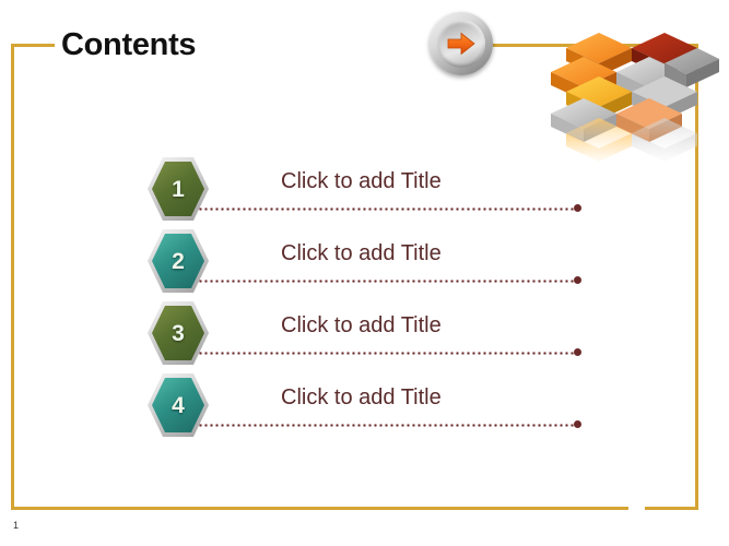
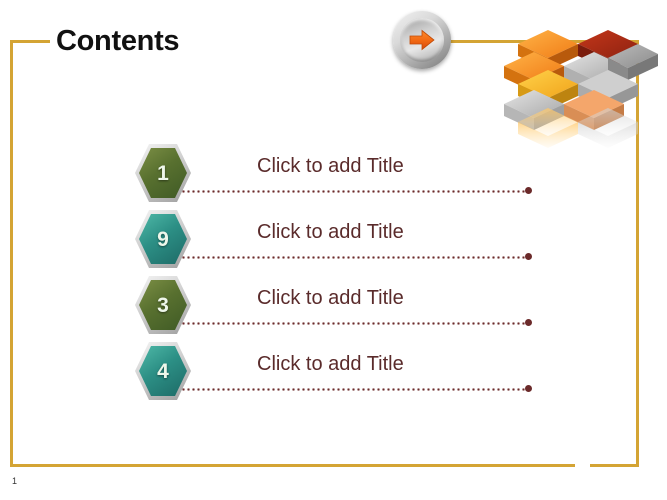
  Contents
  1
  Click to add Title
- 2
+ 9
  Click to add Title
  3
  Click to add Title
  4
  Click to add Title
  1
